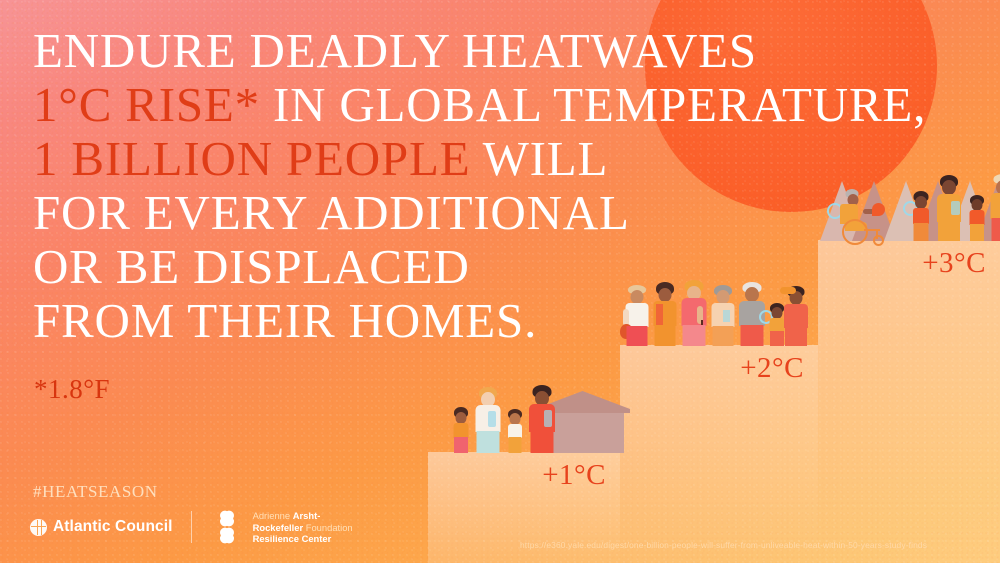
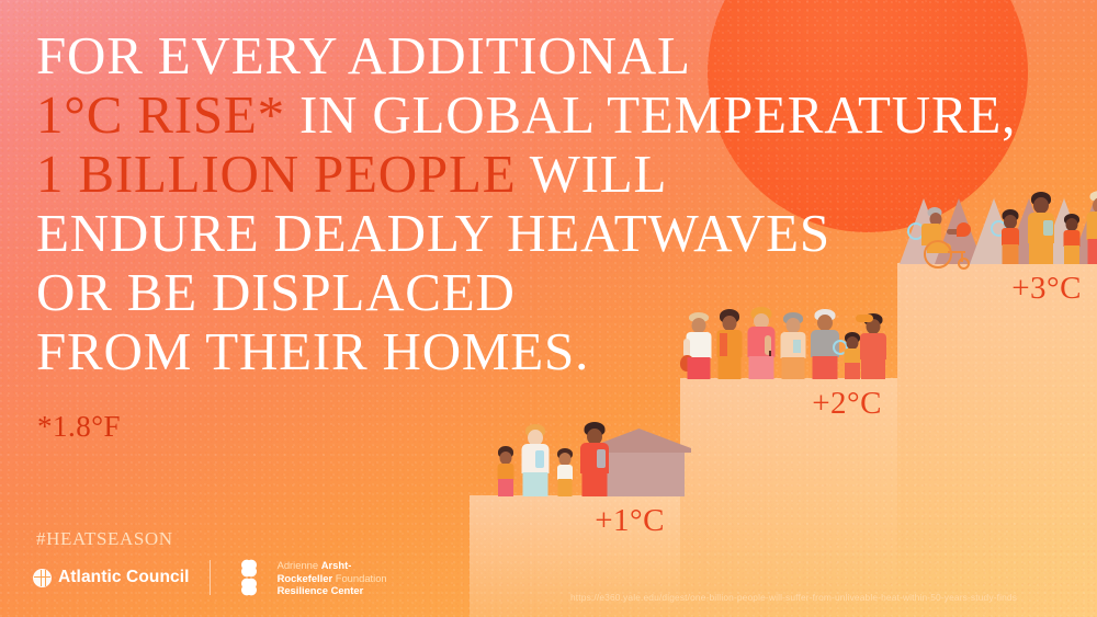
- ENDURE DEADLY HEATWAVES
+ FOR EVERY ADDITIONAL
  1°C RISE* IN GLOBAL TEMPERATURE,
  1 BILLION PEOPLE WILL
- FOR EVERY ADDITIONAL
+ ENDURE DEADLY HEATWAVES
  OR BE DISPLACED
  FROM THEIR HOMES.
  *1.8°F
  +3°C
  +2°C
  +1°C
  #HEATSEASON
  Atlantic Council
  Adrienne Arsht-
  Rockefeller Foundation
  Resilience Center
  https://e360.yale.edu/digest/one-billion-people-will-suffer-from-unliveable-heat-within-50-years-study-finds
